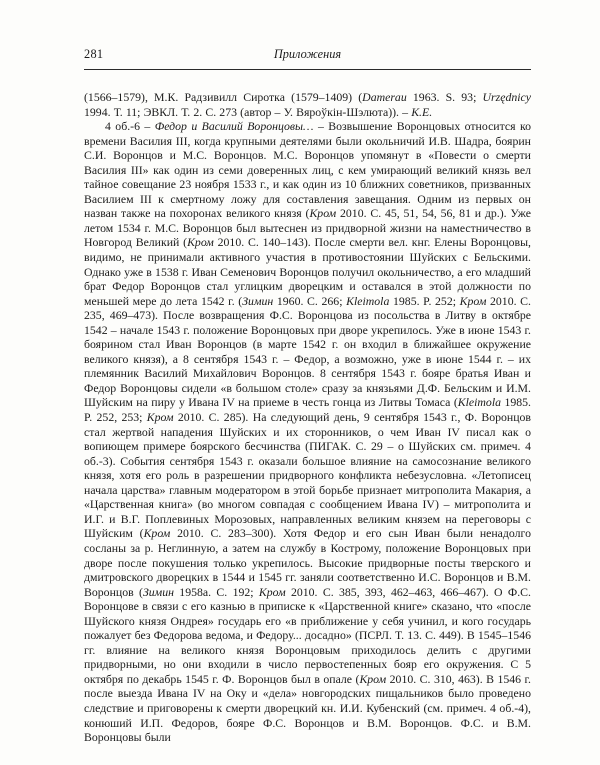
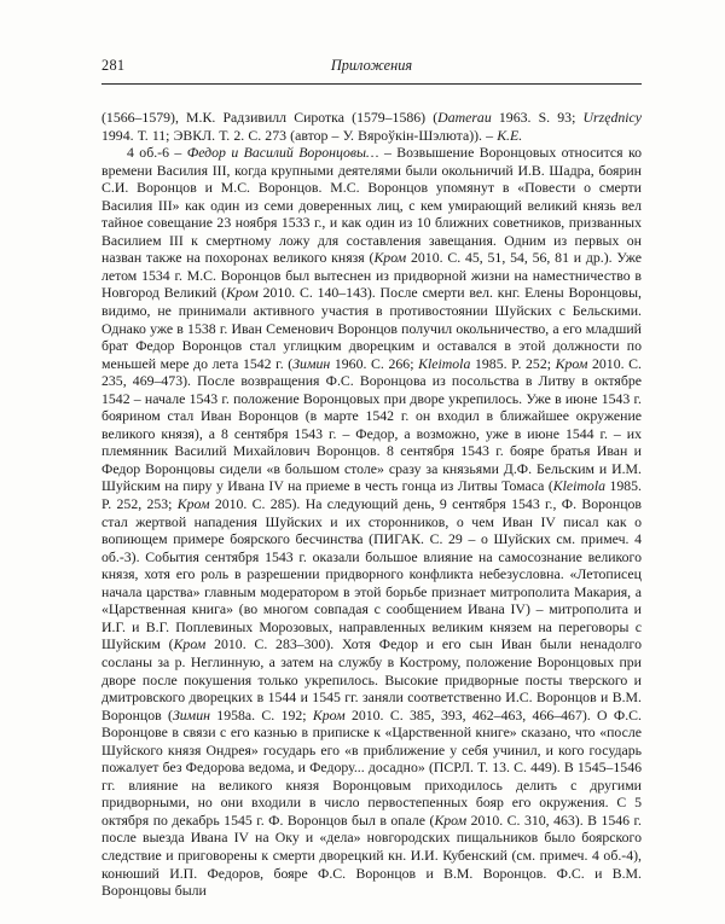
  281
  Приложения
- (1566–1579), М.К. Радзивилл Сиротка (1579–1409) (Damerau 1963. S. 93; Urzędnicy 1994. Т. 11; ЭВКЛ. Т. 2. С. 273 (автор – У. Вяроўкін-Шэлюта)). – К.Е.
+ (1566–1579), М.К. Радзивилл Сиротка (1579–1586) (Damerau 1963. S. 93; Urzędnicy 1994. Т. 11; ЭВКЛ. Т. 2. С. 273 (автор – У. Вяроўкін-Шэлюта)). – К.Е.
- 4 об.-6 – Федор и Василий Воронцовы… – Возвышение Воронцовых относится ко времени Василия III, когда крупными деятелями были окольничий И.В. Шадра, боярин С.И. Воронцов и М.С. Воронцов. М.С. Воронцов упомянут в «Повести о смерти Василия III» как один из семи доверенных лиц, с кем умирающий великий князь вел тайное совещание 23 ноября 1533 г., и как один из 10 ближних советников, призванных Василием III к смертному ложу для составления завещания. Одним из первых он назван также на похоронах великого князя (Кром 2010. С. 45, 51, 54, 56, 81 и др.). Уже летом 1534 г. М.С. Воронцов был вытеснен из придворной жизни на наместничество в Новгород Великий (Кром 2010. С. 140–143). После смерти вел. кнг. Елены Воронцовы, видимо, не принимали активного участия в противостоянии Шуйских с Бельскими. Однако уже в 1538 г. Иван Семенович Воронцов получил окольничество, а его младший брат Федор Воронцов стал углицким дворецким и оставался в этой должности по меньшей мере до лета 1542 г. (Зимин 1960. С. 266; Kleimola 1985. P. 252; Кром 2010. С. 235, 469–473). После возвращения Ф.С. Воронцова из посольства в Литву в октябре 1542 – начале 1543 г. положение Воронцовых при дворе укрепилось. Уже в июне 1543 г. боярином стал Иван Воронцов (в марте 1542 г. он входил в ближайшее окружение великого князя), а 8 сентября 1543 г. – Федор, а возможно, уже в июне 1544 г. – их племянник Василий Михайлович Воронцов. 8 сентября 1543 г. бояре братья Иван и Федор Воронцовы сидели «в большом столе» сразу за князьями Д.Ф. Бельским и И.М. Шуйским на пиру у Ивана IV на приеме в честь гонца из Литвы Томаса (Kleimola 1985. P. 252, 253; Кром 2010. С. 285). На следующий день, 9 сентября 1543 г., Ф. Воронцов стал жертвой нападения Шуйских и их сторонников, о чем Иван IV писал как о вопиющем примере боярского бесчинства (ПИГАК. С. 29 – о Шуйских см. примеч. 4 об.-3). События сентября 1543 г. оказали большое влияние на самосознание великого князя, хотя его роль в разрешении придворного конфликта небезусловна. «Летописец начала царства» главным модератором в этой борьбе признает митрополита Макария, а «Царственная книга» (во многом совпадая с сообщением Ивана IV) – митрополита и И.Г. и В.Г. Поплевиных Морозовых, направленных великим князем на переговоры с Шуйским (Кром 2010. С. 283–300). Хотя Федор и его сын Иван были ненадолго сосланы за р. Неглинную, а затем на службу в Кострому, положение Воронцовых при дворе после покушения только укрепилось. Высокие придворные посты тверского и дмитровского дворецких в 1544 и 1545 гг. заняли соответственно И.С. Воронцов и В.М. Воронцов (Зимин 1958а. С. 192; Кром 2010. С. 385, 393, 462–463, 466–467). О Ф.С. Воронцове в связи с его казнью в приписке к «Царственной книге» сказано, что «после Шуйского князя Ондрея» государь его «в приближение у себя учинил, и кого государь пожалует без Федорова ведома, и Федору... досадно» (ПСРЛ. Т. 13. С. 449). В 1545–1546 гг. влияние на великого князя Воронцовым приходилось делить с другими придворными, но они входили в число первостепенных бояр его окружения. С 5 октября по декабрь 1545 г. Ф. Воронцов был в опале (Кром 2010. С. 310, 463). В 1546 г. после выезда Ивана IV на Оку и «дела» новгородских пищальников было проведено следствие и приговорены к смерти дворецкий кн. И.И. Кубенский (см. примеч. 4 об.-4), конюший И.П. Федоров, бояре Ф.С. Воронцов и В.М. Воронцов. Ф.С. и В.М. Воронцовы были
+ 4 об.-6 – Федор и Василий Воронцовы… – Возвышение Воронцовых относится ко времени Василия III, когда крупными деятелями были окольничий И.В. Шадра, боярин С.И. Воронцов и М.С. Воронцов. М.С. Воронцов упомянут в «Повести о смерти Василия III» как один из семи доверенных лиц, с кем умирающий великий князь вел тайное совещание 23 ноября 1533 г., и как один из 10 ближних советников, призванных Василием III к смертному ложу для составления завещания. Одним из первых он назван также на похоронах великого князя (Кром 2010. С. 45, 51, 54, 56, 81 и др.). Уже летом 1534 г. М.С. Воронцов был вытеснен из придворной жизни на наместничество в Новгород Великий (Кром 2010. С. 140–143). После смерти вел. кнг. Елены Воронцовы, видимо, не принимали активного участия в противостоянии Шуйских с Бельскими. Однако уже в 1538 г. Иван Семенович Воронцов получил окольничество, а его младший брат Федор Воронцов стал углицким дворецким и оставался в этой должности по меньшей мере до лета 1542 г. (Зимин 1960. С. 266; Kleimola 1985. P. 252; Кром 2010. С. 235, 469–473). После возвращения Ф.С. Воронцова из посольства в Литву в октябре 1542 – начале 1543 г. положение Воронцовых при дворе укрепилось. Уже в июне 1543 г. боярином стал Иван Воронцов (в марте 1542 г. он входил в ближайшее окружение великого князя), а 8 сентября 1543 г. – Федор, а возможно, уже в июне 1544 г. – их племянник Василий Михайлович Воронцов. 8 сентября 1543 г. бояре братья Иван и Федор Воронцовы сидели «в большом столе» сразу за князьями Д.Ф. Бельским и И.М. Шуйским на пиру у Ивана IV на приеме в честь гонца из Литвы Томаса (Kleimola 1985. P. 252, 253; Кром 2010. С. 285). На следующий день, 9 сентября 1543 г., Ф. Воронцов стал жертвой нападения Шуйских и их сторонников, о чем Иван IV писал как о вопиющем примере боярского бесчинства (ПИГАК. С. 29 – о Шуйских см. примеч. 4 об.-3). События сентября 1543 г. оказали большое влияние на самосознание великого князя, хотя его роль в разрешении придворного конфликта небезусловна. «Летописец начала царства» главным модератором в этой борьбе признает митрополита Макария, а «Царственная книга» (во многом совпадая с сообщением Ивана IV) – митрополита и И.Г. и В.Г. Поплевиных Морозовых, направленных великим князем на переговоры с Шуйским (Кром 2010. С. 283–300). Хотя Федор и его сын Иван были ненадолго сосланы за р. Неглинную, а затем на службу в Кострому, положение Воронцовых при дворе после покушения только укрепилось. Высокие придворные посты тверского и дмитровского дворецких в 1544 и 1545 гг. заняли соответственно И.С. Воронцов и В.М. Воронцов (Зимин 1958а. С. 192; Кром 2010. С. 385, 393, 462–463, 466–467). О Ф.С. Воронцове в связи с его казнью в приписке к «Царственной книге» сказано, что «после Шуйского князя Ондрея» государь его «в приближение у себя учинил, и кого государь пожалует без Федорова ведома, и Федору... досадно» (ПСРЛ. Т. 13. С. 449). В 1545–1546 гг. влияние на великого князя Воронцовым приходилось делить с другими придворными, но они входили в число первостепенных бояр его окружения. С 5 октября по декабрь 1545 г. Ф. Воронцов был в опале (Кром 2010. С. 310, 463). В 1546 г. после выезда Ивана IV на Оку и «дела» новгородских пищальников было боярского следствие и приговорены к смерти дворецкий кн. И.И. Кубенский (см. примеч. 4 об.-4), конюший И.П. Федоров, бояре Ф.С. Воронцов и В.М. Воронцов. Ф.С. и В.М. Воронцовы были
